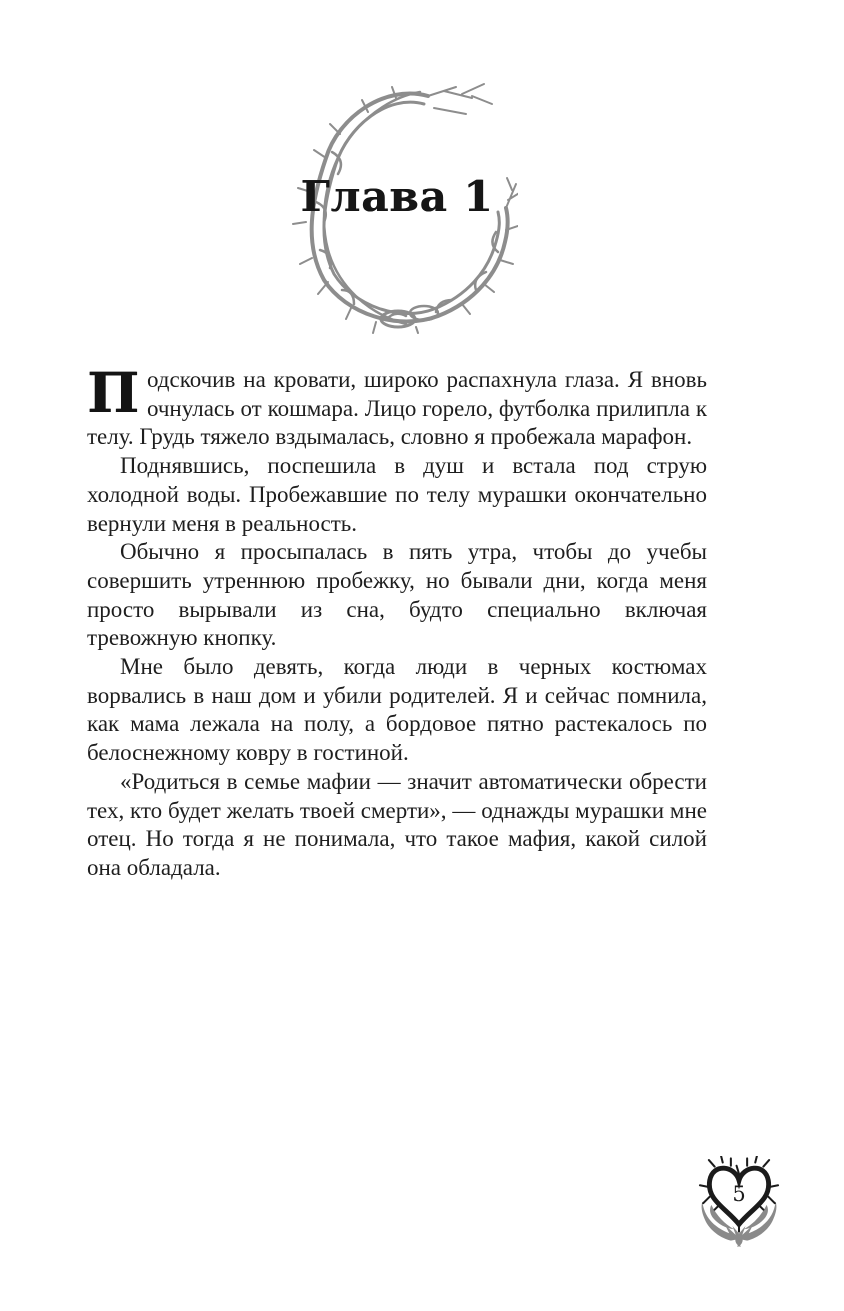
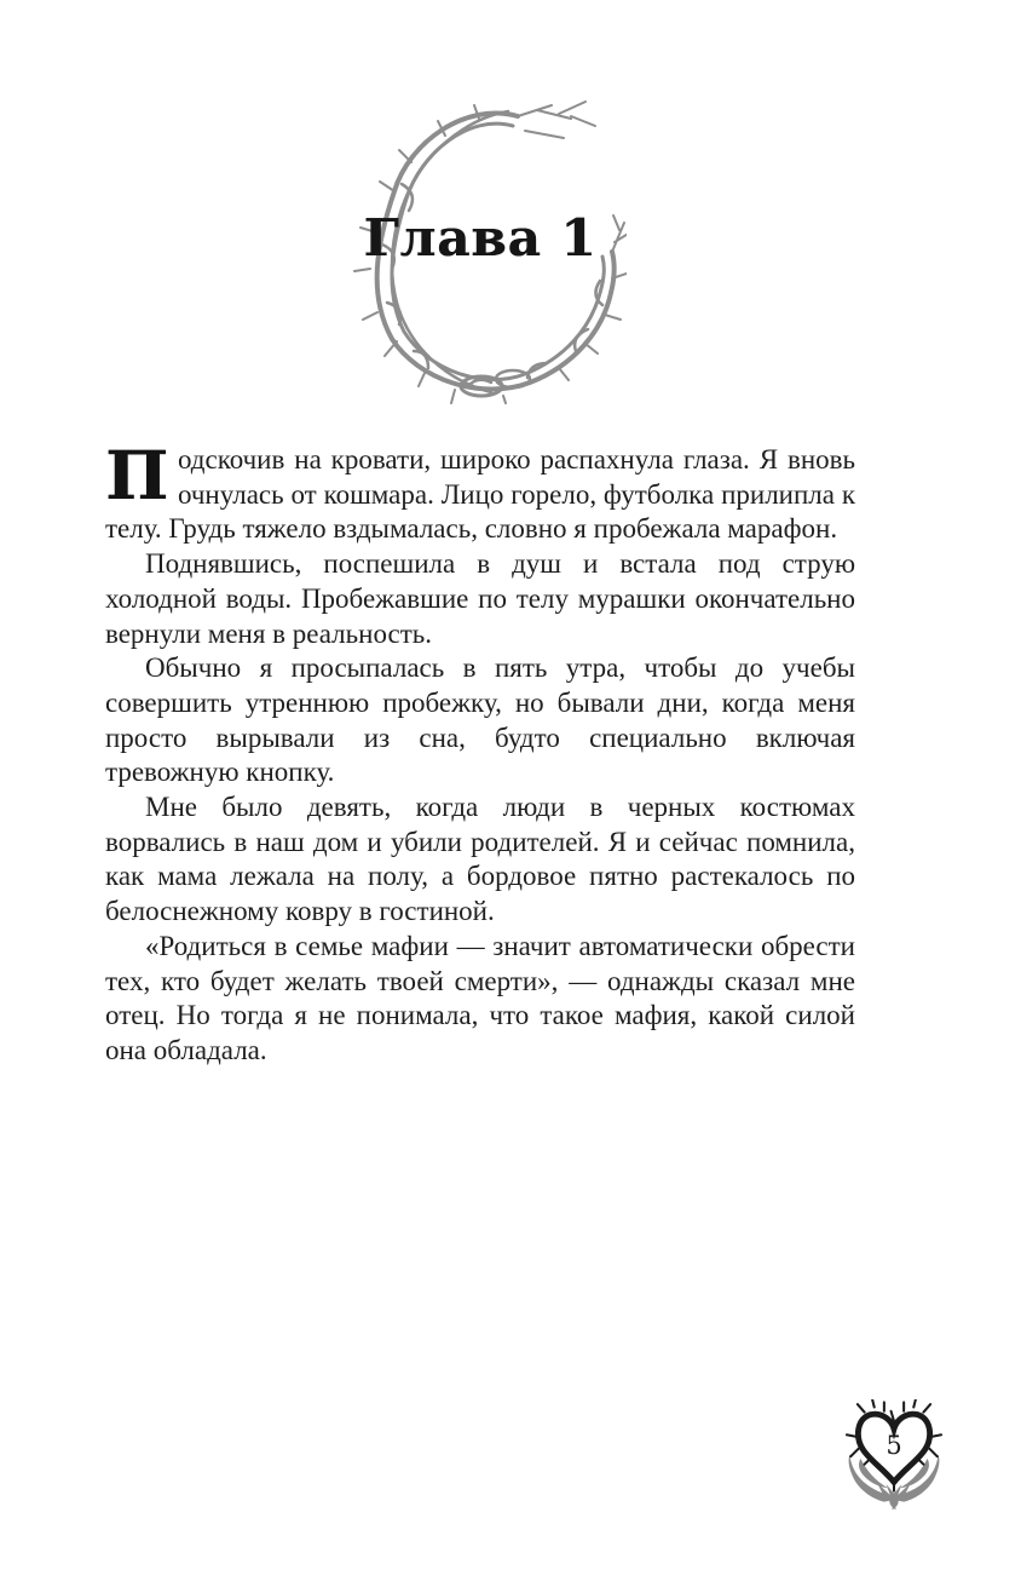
  Глава 1
  П
  одскочив на кровати, широко распахнула глаза. Я вновь очнулась от кошмара. Лицо горело, футболка прилипла к телу. Грудь тяжело вздымалась, словно я пробежала марафон.
  Поднявшись, поспешила в душ и встала под струю холодной воды. Пробежавшие по телу мурашки окончательно вернули меня в реальность.
  Обычно я просыпалась в пять утра, чтобы до учебы совершить утреннюю пробежку, но бывали дни, когда меня просто вырывали из сна, будто специально включая тревожную кнопку.
  Мне было девять, когда люди в черных костюмах ворвались в наш дом и убили родителей. Я и сейчас помнила, как мама лежала на полу, а бордовое пятно растекалось по белоснежному ковру в гостиной.
- «Родиться в семье мафии — значит автоматически обрести тех, кто будет желать твоей смерти», — однажды мурашки мне отец. Но тогда я не понимала, что такое мафия, какой силой она обладала.
+ «Родиться в семье мафии — значит автоматически обрести тех, кто будет желать твоей смерти», — однажды сказал мне отец. Но тогда я не понимала, что такое мафия, какой силой она обладала.
  5
